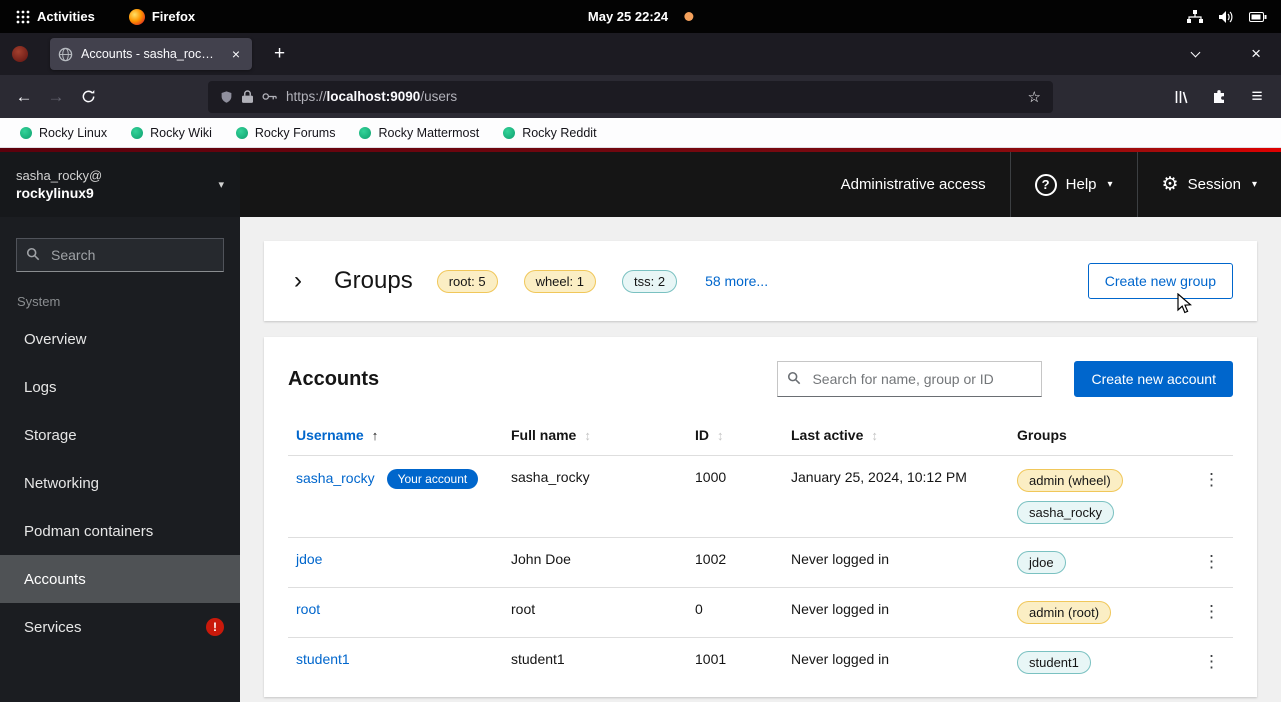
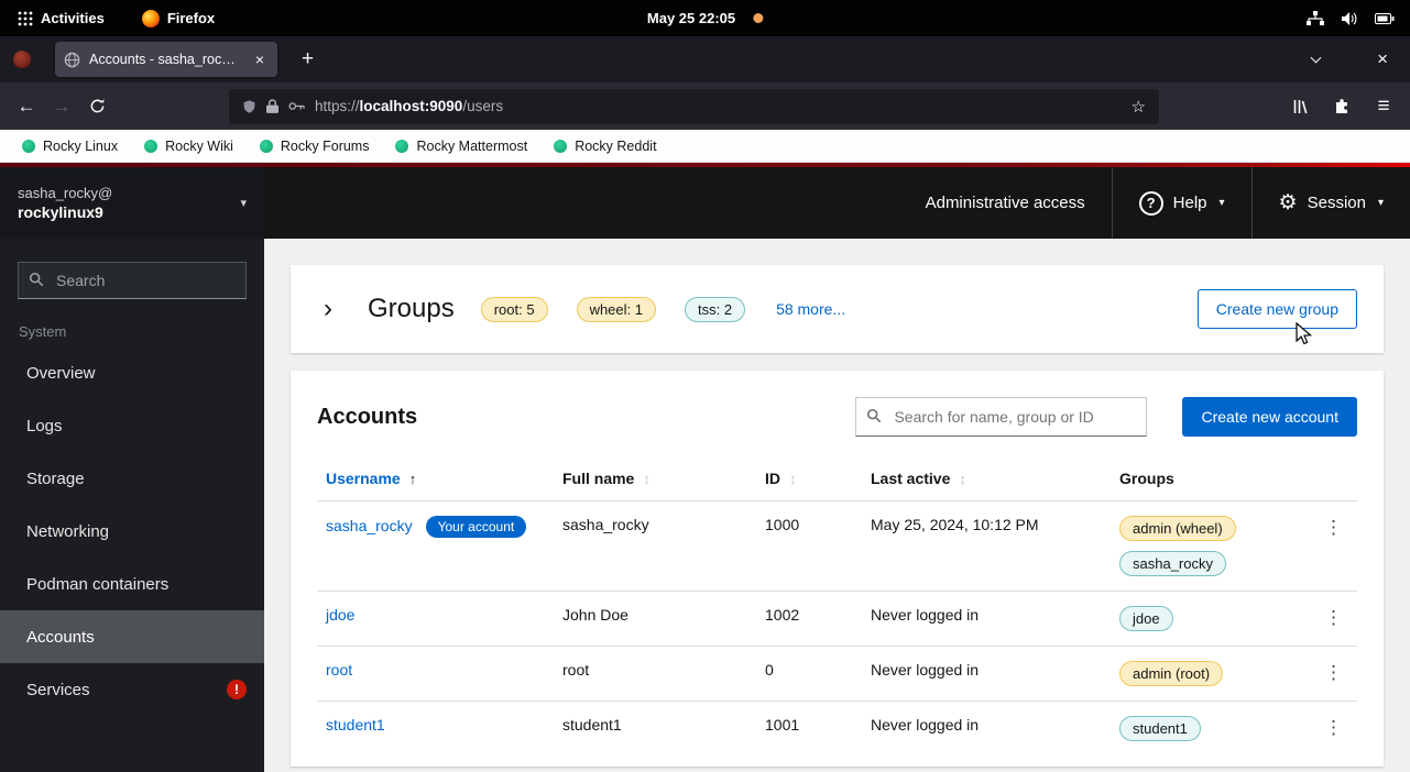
  Activities
  Firefox
- May 25 22:24
+ May 25 22:05
  Accounts - sasha_rocky
  ×
  +
  ×
  ←
  →
  https://localhost:9090/users
  ☆
  ≡
  Rocky Linux
  Rocky Wiki
  Rocky Forums
  Rocky Mattermost
  Rocky Reddit
  sasha_rocky@
  rockylinux9
  ▾
  Search
  System
  Overview
  Logs
  Storage
  Networking
  Podman containers
  Accounts
  Services
  !
  Administrative access
  ?
  Help
  ▾
  ⚙
  Session
  ▾
  ›
  Groups
  root: 5
  wheel: 1
  tss: 2
  58 more...
  Create new group
  Accounts
  Search for name, group or ID
  Create new account
  Username ↑	Full name ↕	ID ↕	Last active ↕	Groups
- sasha_rocky Your account	sasha_rocky	1000	January 25, 2024, 10:12 PM	admin (wheel)sasha_rocky	⋮
+ sasha_rocky Your account	sasha_rocky	1000	May 25, 2024, 10:12 PM	admin (wheel)sasha_rocky	⋮
  jdoe	John Doe	1002	Never logged in	jdoe	⋮
  root	root	0	Never logged in	admin (root)	⋮
  student1	student1	1001	Never logged in	student1	⋮
